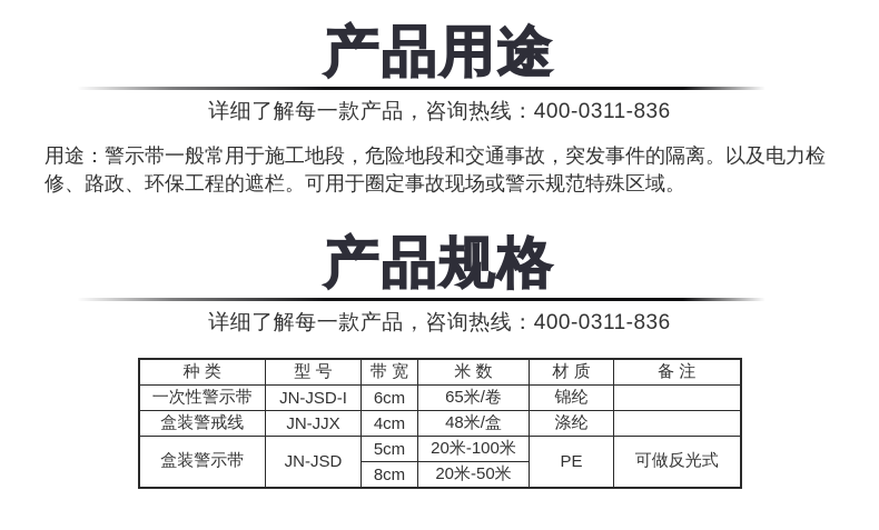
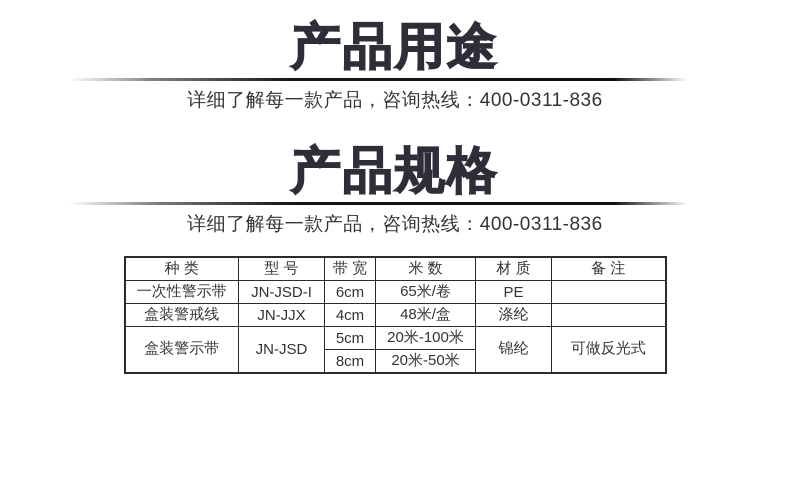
  产品用途
  详细了解每一款产品，咨询热线：400-0311-836
- 用途：警示带一般常用于施工地段，危险地段和交通事故，突发事件的隔离。以及电力检修、路政、环保工程的遮栏。可用于圈定事故现场或警示规范特殊区域。
  产品规格
  详细了解每一款产品，咨询热线：400-0311-836
  种 类	型 号	带 宽	米 数	材 质	备 注
- 一次性警示带	JN-JSD-I	6cm	65米/卷	锦纶
+ 一次性警示带	JN-JSD-I	6cm	65米/卷	PE
  盒装警戒线	JN-JJX	4cm	48米/盒	涤纶
- 盒装警示带	JN-JSD	5cm	20米-100米	PE	可做反光式
+ 盒装警示带	JN-JSD	5cm	20米-100米	锦纶	可做反光式
  8cm	20米-50米
